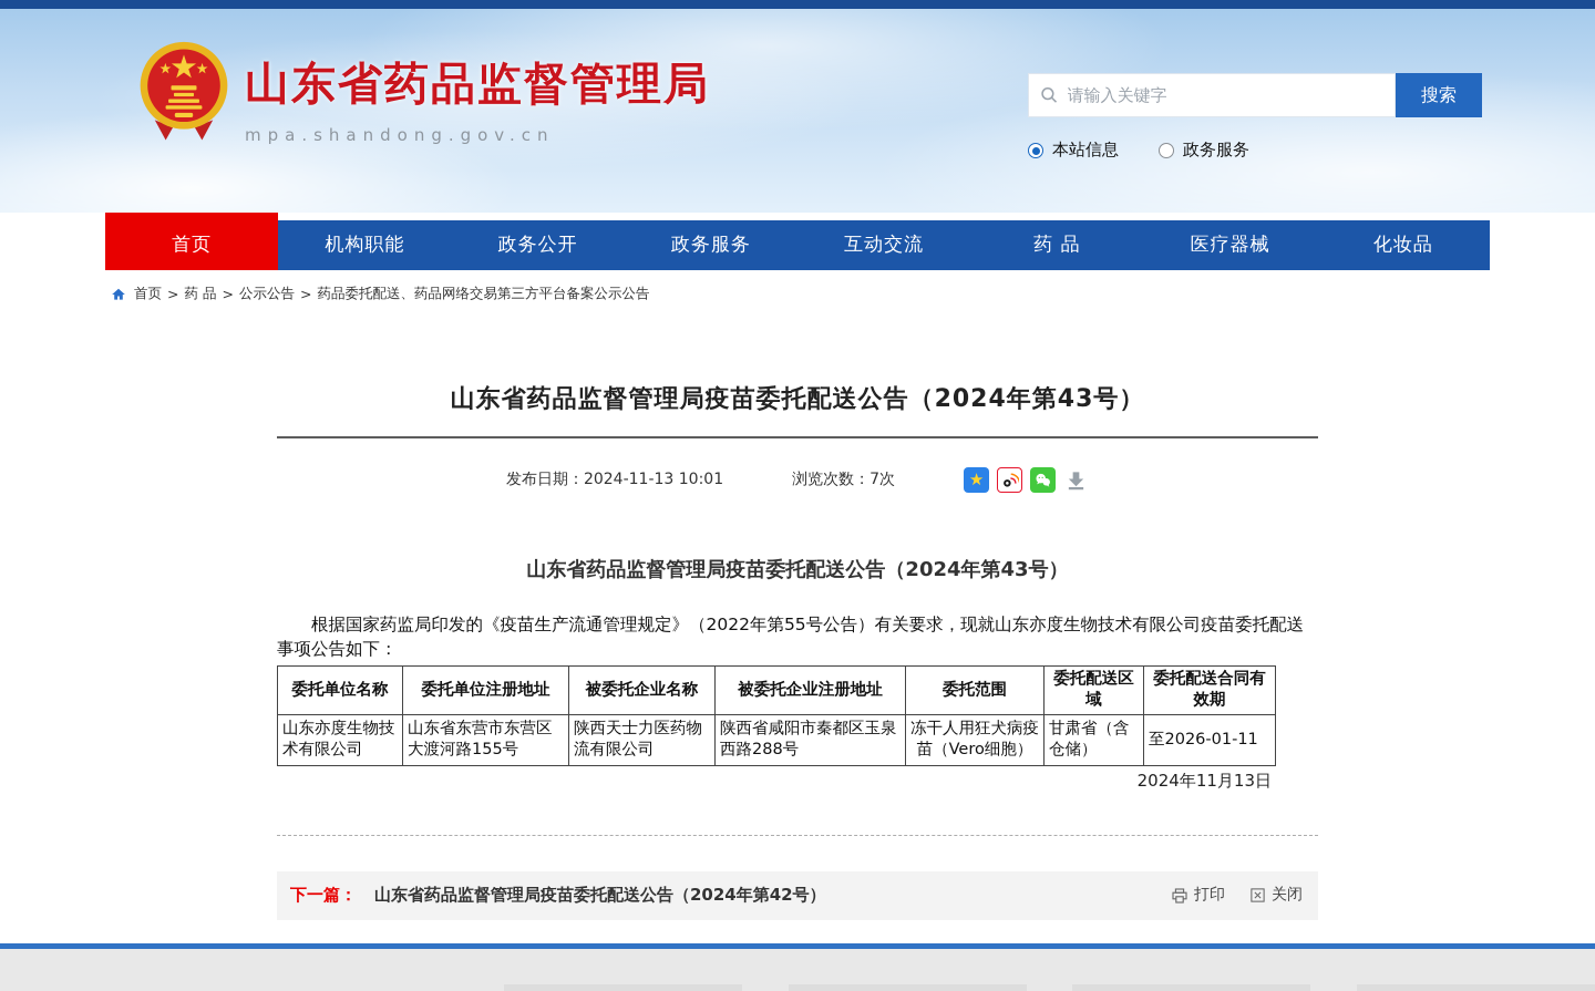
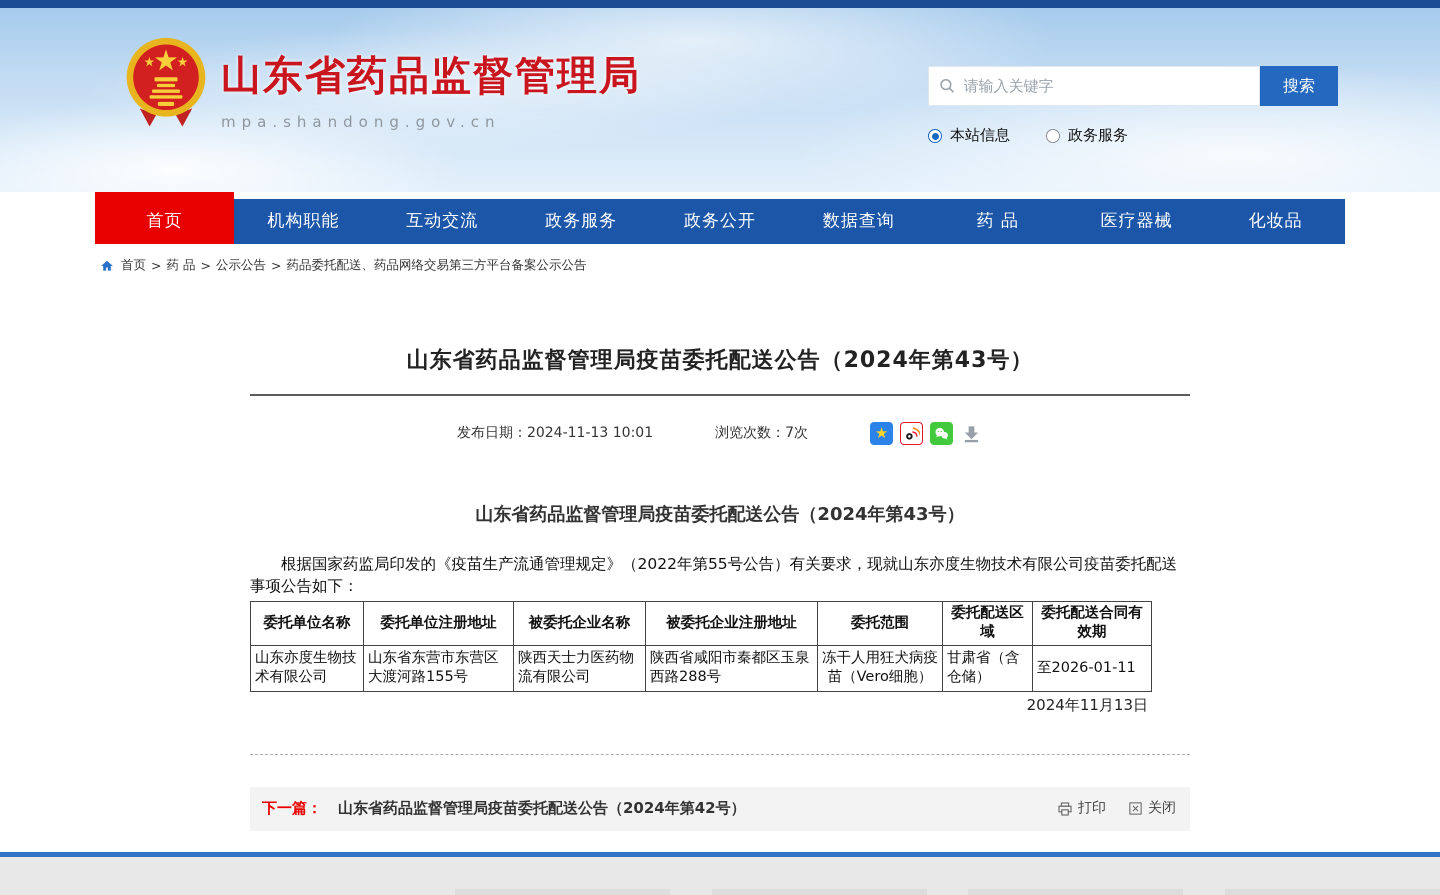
  山东省药品监督管理局
  mpa.shandong.gov.cn
  请输入关键字
  搜索
  本站信息
  政务服务
  首页
  机构职能
- 政务公开
+ 互动交流
  政务服务
- 互动交流
+ 政务公开
+ 数据查询
  药 品
  医疗器械
  化妆品
  首页
  >
  药 品
  >
  公示公告
  >
  药品委托配送、药品网络交易第三方平台备案公示公告
  山东省药品监督管理局疫苗委托配送公告（2024年第43号）
  发布日期：2024-11-13 10:01
  浏览次数：7次
  山东省药品监督管理局疫苗委托配送公告（2024年第43号）
  根据国家药监局印发的《疫苗生产流通管理规定》（2022年第55号公告）有关要求，现就山东亦度生物技术有限公司疫苗委托配送事项公告如下：
  委托单位名称	委托单位注册地址	被委托企业名称	被委托企业注册地址	委托范围	委托配送区域	委托配送合同有效期
  山东亦度生物技术有限公司	山东省东营市东营区大渡河路155号	陕西天士力医药物流有限公司	陕西省咸阳市秦都区玉泉西路288号	冻干人用狂犬病疫苗（Vero细胞）	甘肃省（含仓储）	至2026-01-11
  2024年11月13日
  下一篇：
  山东省药品监督管理局疫苗委托配送公告（2024年第42号）
  打印
  关闭
